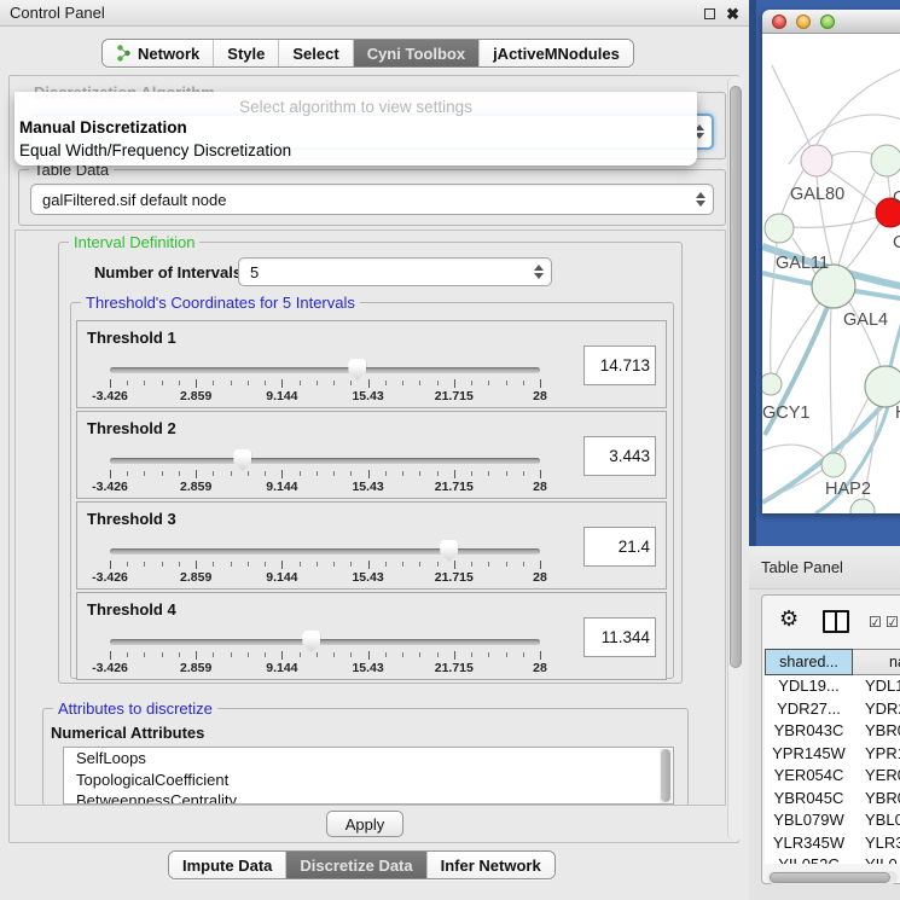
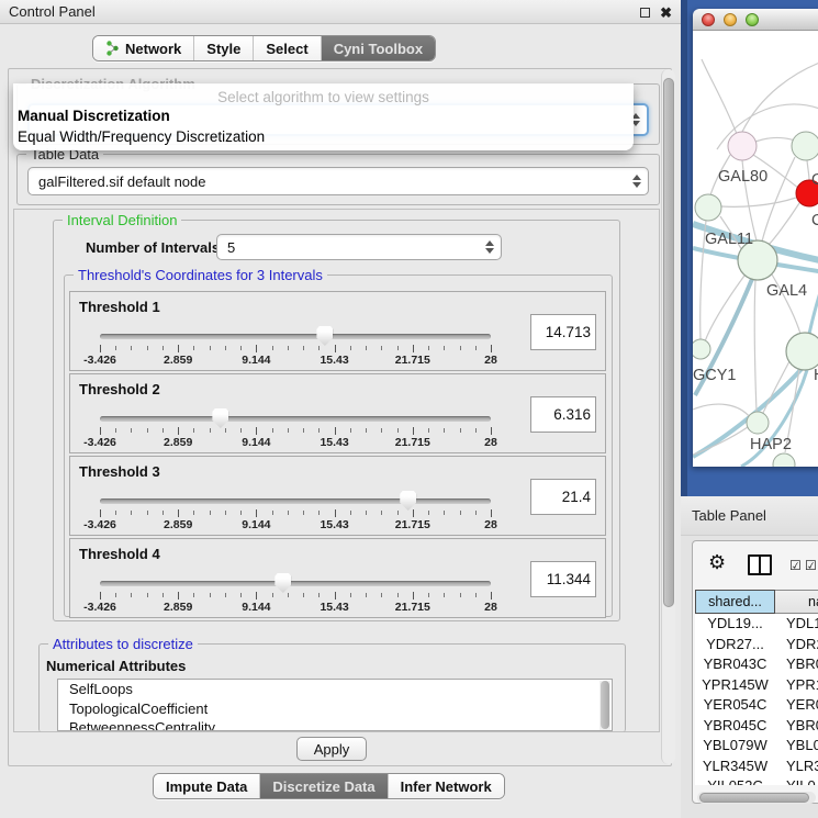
  Control Panel
  ✖
  Network
  Style
  Select
  Cyni Toolbox
- jActiveMNodules
  Select algorithm to view settings
  Manual Discretization
  Equal Width/Frequency Discretization
  Table Data
  galFiltered.sif default node
  Interval Definition
  Number of Interval
  5
- Threshold's Coordinates for 5 Intervals
+ Threshold's Coordinates for 3 Intervals
  Threshold 1
  -3.426
  2.859
  9.144
  15.43
  21.715
  28
  14.713
  Threshold 2
  -3.426
  2.859
  9.144
  15.43
  21.715
  28
- 3.443
+ 6.316
  Threshold 3
  -3.426
  2.859
  9.144
  15.43
  21.715
  28
  21.4
  Threshold 4
  -3.426
  2.859
  9.144
  15.43
  21.715
  28
  11.344
  Attributes to discretize
  Numerical Attributes
  SelfLoops
  TopologicalCoefficient
  BetweennessCentrality
  Apply
  Impute Data
  Discretize Data
  Infer Network
  GAL80
  C
  GAL11
  GAL4
  GCY1
  HAP2
  Table Panel
  ⚙
  ☑
  ☑
  shared...
  YDL19...
  YDL
  YDR27...
  YDR
  YBR043C
  YBR
  YPR145W
  YPR
  YER054C
  YER
  YBR045C
  YBR
  YBL079W
  YBL0
  YLR345W
  YLR
